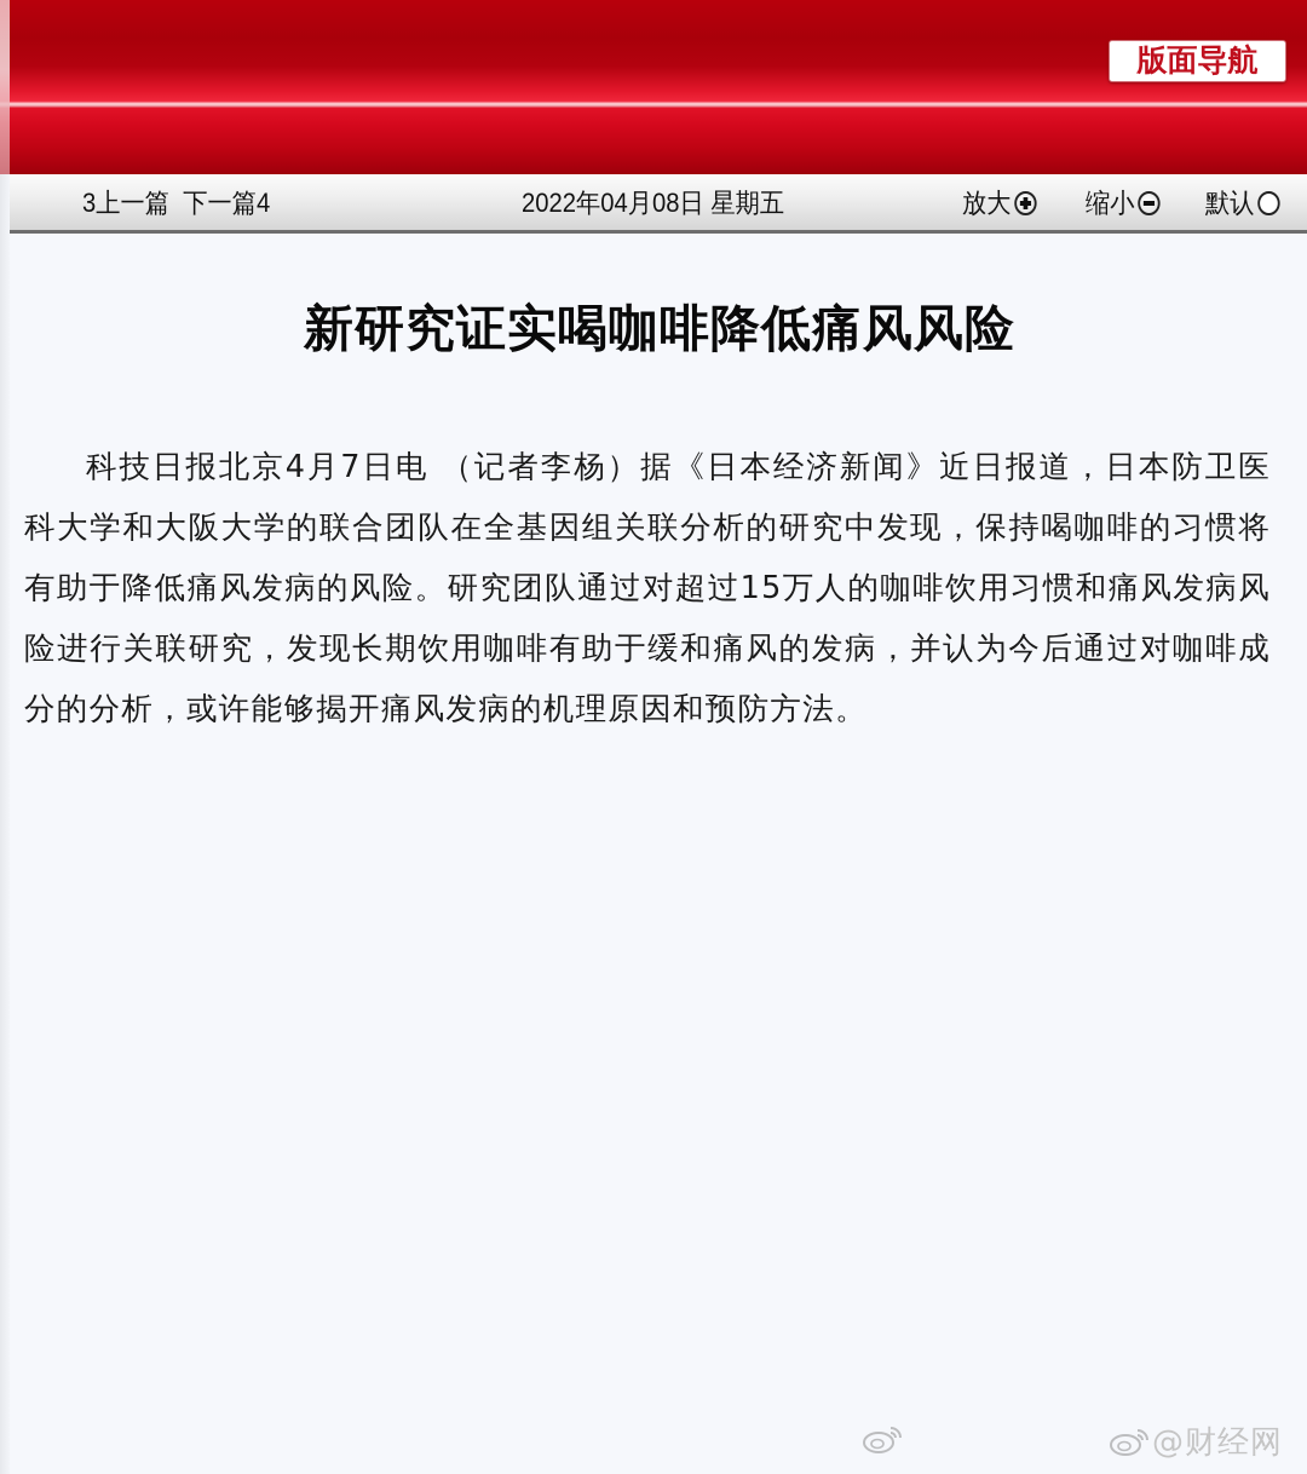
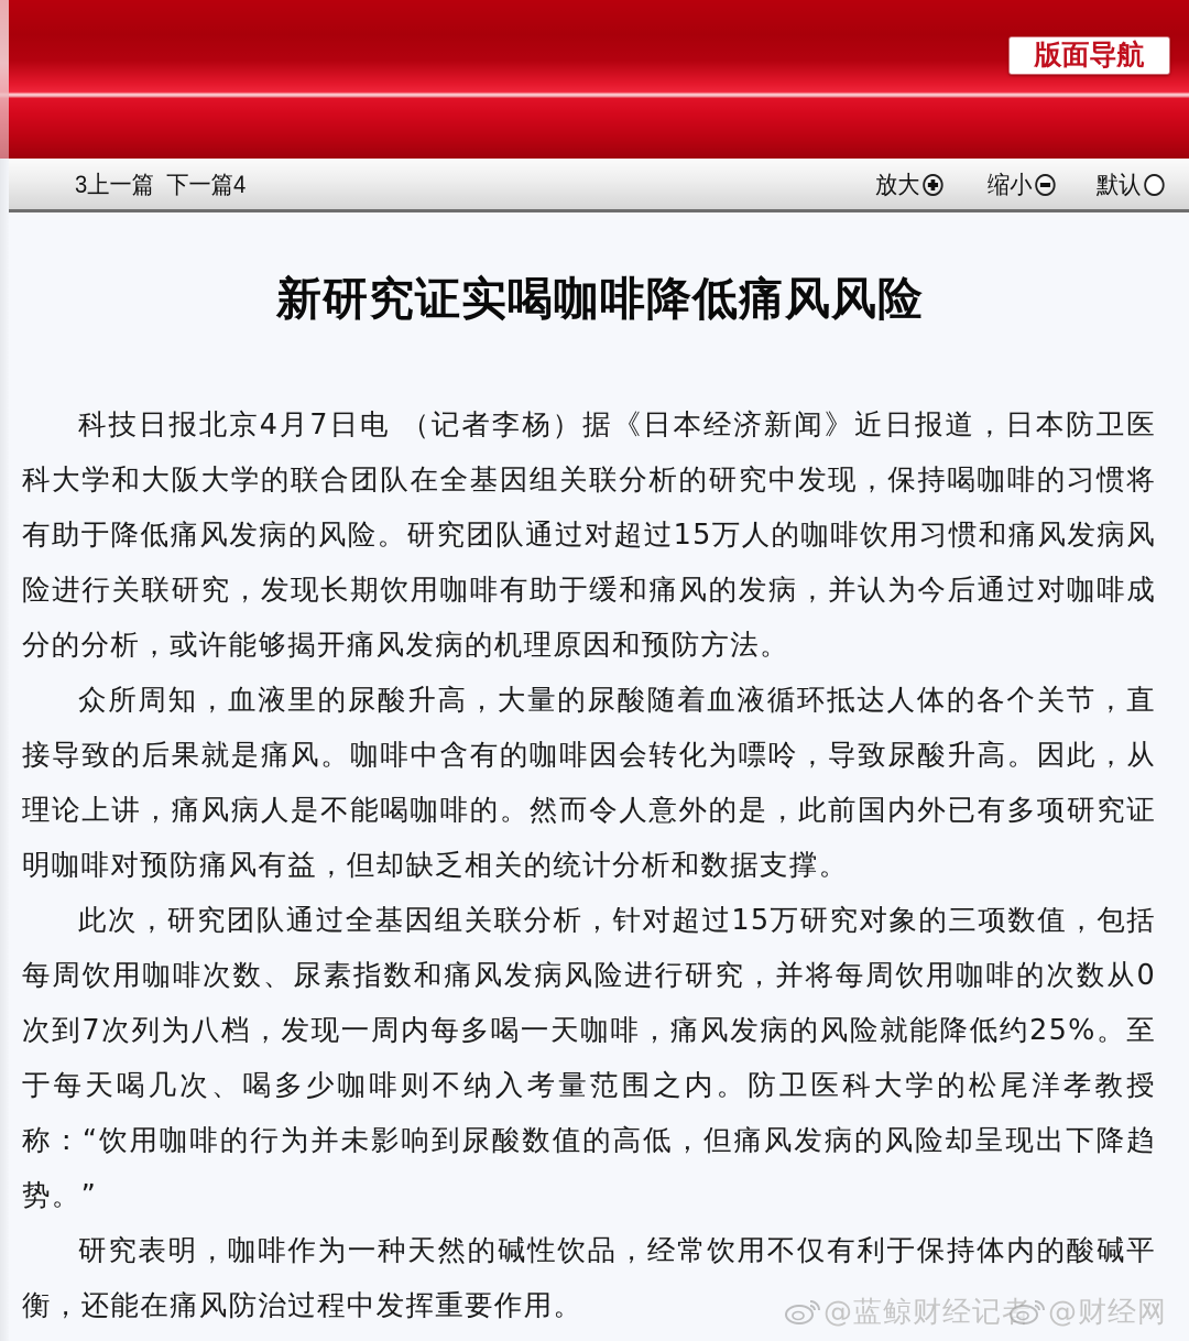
  版面导航
  3上一篇 下一篇4
- 2022年04月08日 星期五
  放大
  缩小
  默认
  新研究证实喝咖啡降低痛风风险
  科技日报北京4月7日电 （记者李杨）据《日本经济新闻》近日报道，日本防卫医科大学和大阪大学的联合团队在全基因组关联分析的研究中发现，保持喝咖啡的习惯将有助于降低痛风发病的风险。研究团队通过对超过15万人的咖啡饮用习惯和痛风发病风险进行关联研究，发现长期饮用咖啡有助于缓和痛风的发病，并认为今后通过对咖啡成分的分析，或许能够揭开痛风发病的机理原因和预防方法。
+ 众所周知，血液里的尿酸升高，大量的尿酸随着血液循环抵达人体的各个关节，直接导致的后果就是痛风。咖啡中含有的咖啡因会转化为嘌呤，导致尿酸升高。因此，从理论上讲，痛风病人是不能喝咖啡的。然而令人意外的是，此前国内外已有多项研究证明咖啡对预防痛风有益，但却缺乏相关的统计分析和数据支撑。
+ 此次，研究团队通过全基因组关联分析，针对超过15万研究对象的三项数值，包括每周饮用咖啡次数、尿素指数和痛风发病风险进行研究，并将每周饮用咖啡的次数从0次到7次列为八档，发现一周内每多喝一天咖啡，痛风发病的风险就能降低约25%。至于每天喝几次、喝多少咖啡则不纳入考量范围之内。防卫医科大学的松尾洋孝教授称：“饮用咖啡的行为并未影响到尿酸数值的高低，但痛风发病的风险却呈现出下降趋势。”
+ 研究表明，咖啡作为一种天然的碱性饮品，经常饮用不仅有利于保持体内的酸碱平衡，还能在痛风防治过程中发挥重要作用。
+ @蓝鲸财经记者
  @财经网
